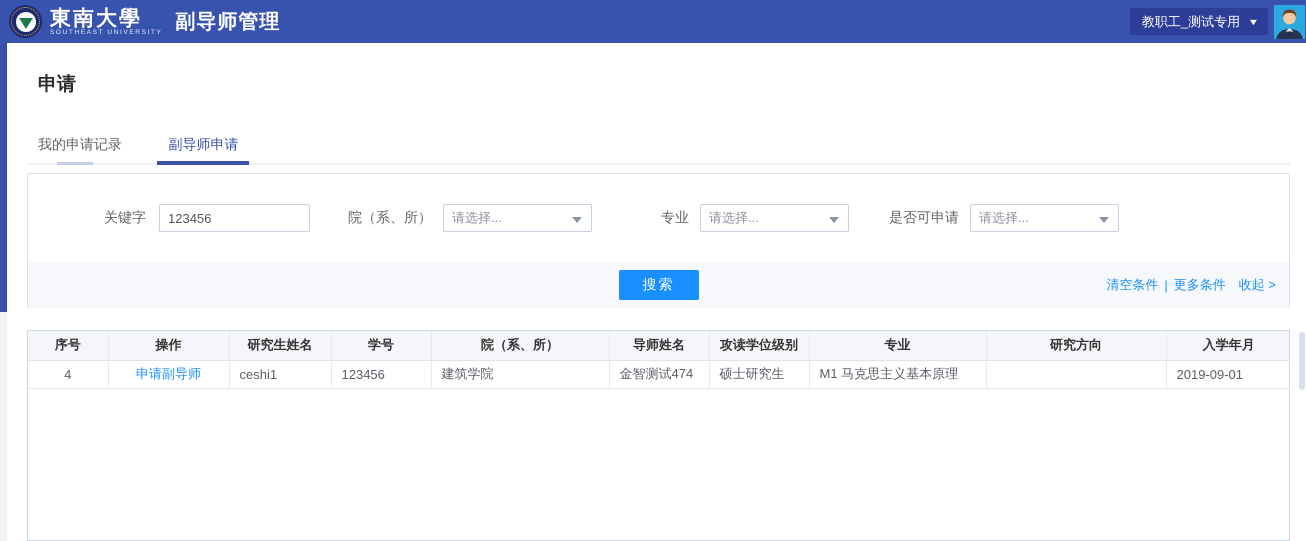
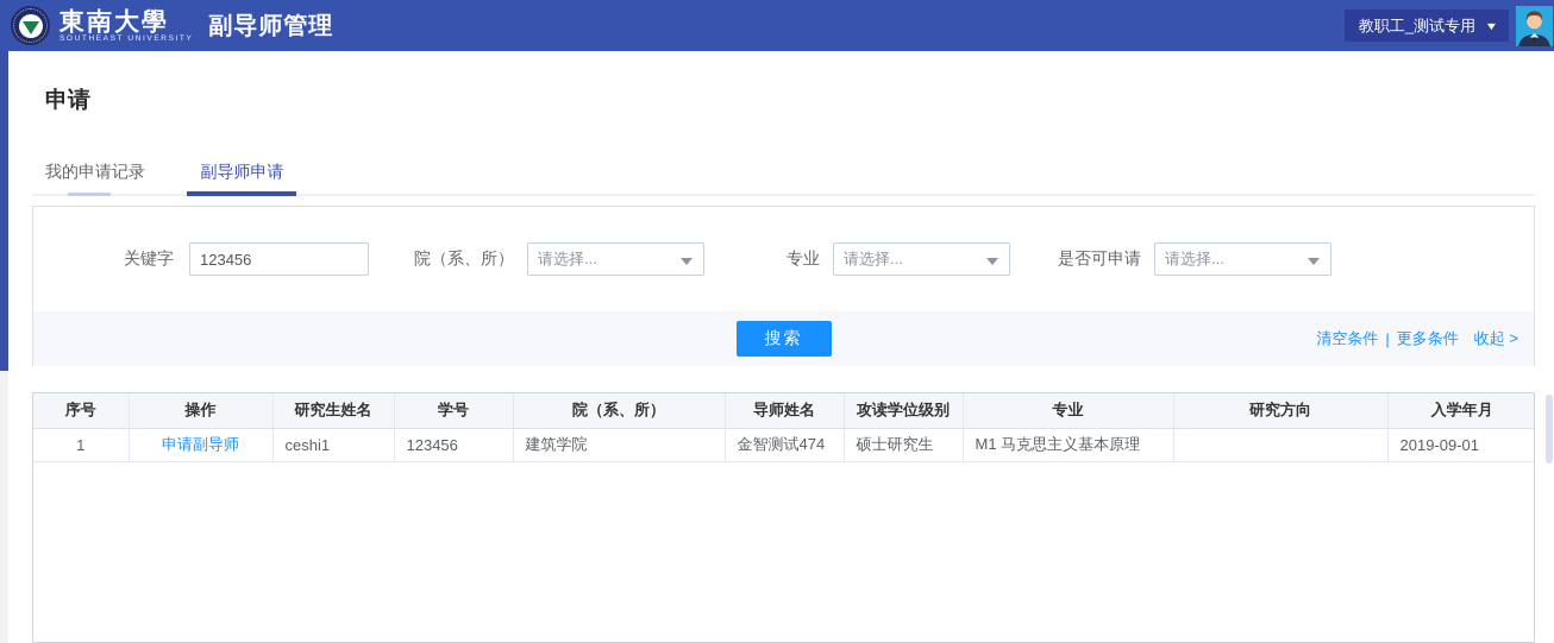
  東南大學
  副导师管理
  教职工_测试专用
  ▼
  申请
  我的申请记录 副导师申请
  关键字
  123456
  院（系、所）
  请选择...
  专业
  请选择...
  是否可申请
  请选择...
  搜索
  清空条件
  |
  更多条件
  收起 >
  序号	操作	研究生姓名	学号	院（系、所）	导师姓名	攻读学位级别	专业	研究方向	入学年月
- 4	申请副导师	ceshi1	123456	建筑学院	金智测试474	硕士研究生	M1 马克思主义基本原理		2019-09-01
+ 1	申请副导师	ceshi1	123456	建筑学院	金智测试474	硕士研究生	M1 马克思主义基本原理		2019-09-01
